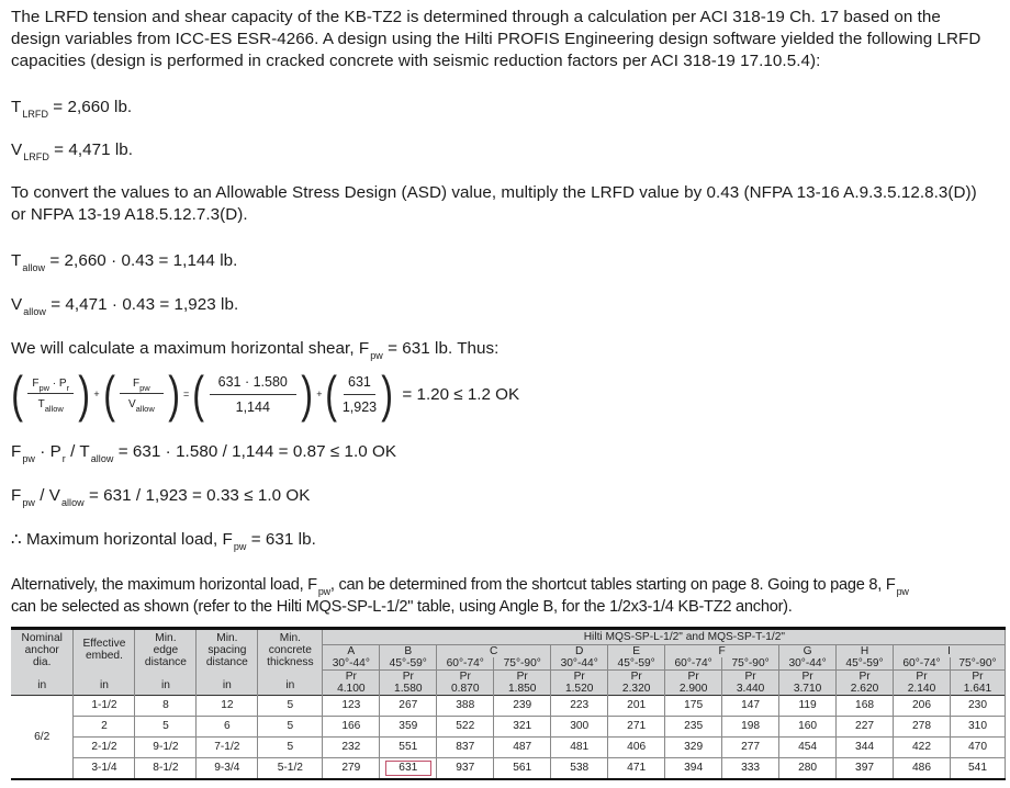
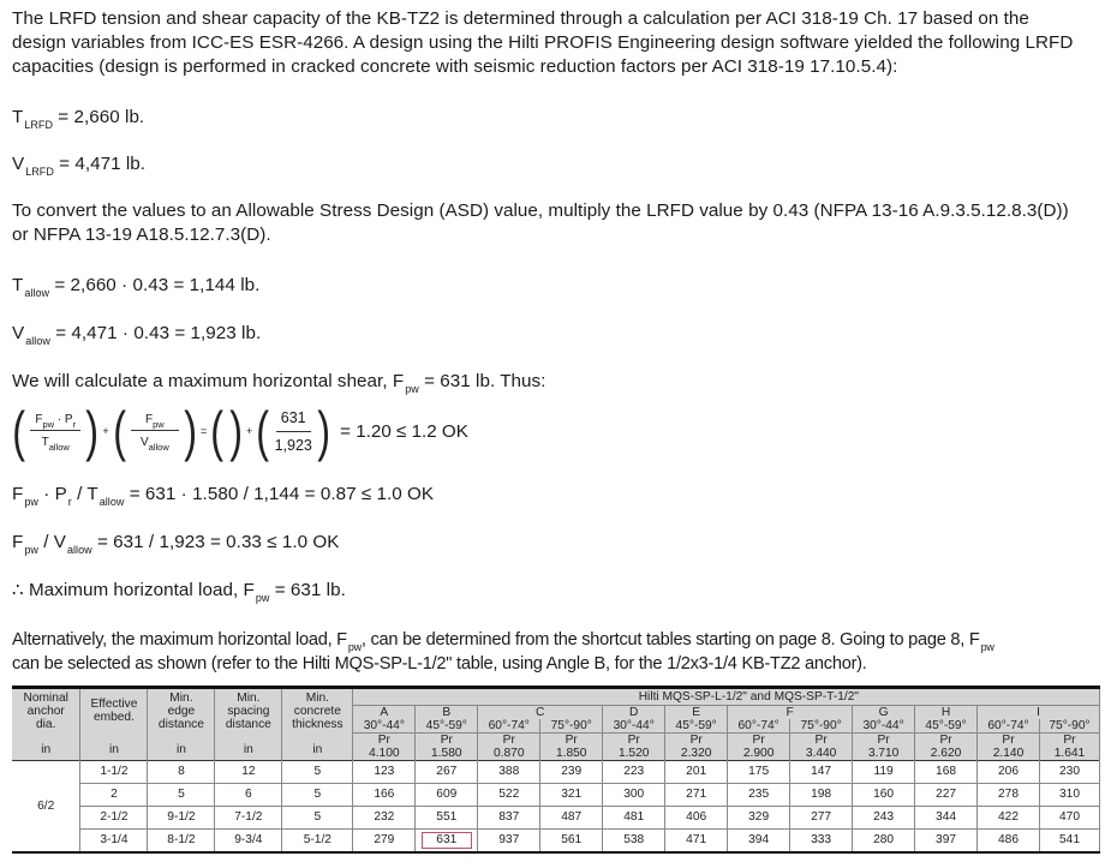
  The LRFD tension and shear capacity of the KB-TZ2 is determined through a calculation per ACI 318-19 Ch. 17 based on the
  design variables from ICC-ES ESR-4266. A design using the Hilti PROFIS Engineering design software yielded the following LRFD
  capacities (design is performed in cracked concrete with seismic reduction factors per ACI 318-19 17.10.5.4):
  TLRFD = 2,660 lb.
  VLRFD = 4,471 lb.
  To convert the values to an Allowable Stress Design (ASD) value, multiply the LRFD value by 0.43 (NFPA 13-16 A.9.3.5.12.8.3(D))
  or NFPA 13-19 A18.5.12.7.3(D).
  Tallow = 2,660 · 0.43 = 1,144 lb.
  Vallow = 4,471 · 0.43 = 1,923 lb.
  We will calculate a maximum horizontal shear, Fpw = 631 lb. Thus:
  (
  Fpw · Pr
  Tallow
  )
  +
  (
  Fpw
  Vallow
  )
  =
  (
- 631 · 1.580
- 1,144
  )
  +
  (
  631
  1,923
  )
  = 1.20 ≤ 1.2 OK
  Fpw · Pr / Tallow = 631 · 1.580 / 1,144 = 0.87 ≤ 1.0 OK
  Fpw / Vallow = 631 / 1,923 = 0.33 ≤ 1.0 OK
  ∴ Maximum horizontal load, Fpw = 631 lb.
  Alternatively, the maximum horizontal load, Fpw, can be determined from the shortcut tables starting on page 8. Going to page 8, Fpw
  can be selected as shown (refer to the Hilti MQS-SP-L-1/2" table, using Angle B, for the 1/2x3-1/4 KB-TZ2 anchor).
  Nominalanchordia.	Effectiveembed.	Min.edgedistance	Min.spacingdistance	Min.concretethickness	Hilti MQS-SP-L-1/2" and MQS-SP-T-1/2"
  A	B	C	D	E	F	G	H	I
  30°-44°	45°-59°	60°-74°	75°-90°	30°-44°	45°-59°	60°-74°	75°-90°	30°-44°	45°-59°	60°-74°	75°-90°
  in	in	in	in	in	Pr4.100	Pr1.580	Pr0.870	Pr1.850	Pr1.520	Pr2.320	Pr2.900	Pr3.440	Pr3.710	Pr2.620	Pr2.140	Pr1.641
  6/2	1-1/2	8	12	5	123	267	388	239	223	201	175	147	119	168	206	230
- 2	5	6	5	166	359	522	321	300	271	235	198	160	227	278	310
+ 2	5	6	5	166	609	522	321	300	271	235	198	160	227	278	310
- 2-1/2	9-1/2	7-1/2	5	232	551	837	487	481	406	329	277	454	344	422	470
+ 2-1/2	9-1/2	7-1/2	5	232	551	837	487	481	406	329	277	243	344	422	470
  3-1/4	8-1/2	9-3/4	5-1/2	279	631	937	561	538	471	394	333	280	397	486	541
